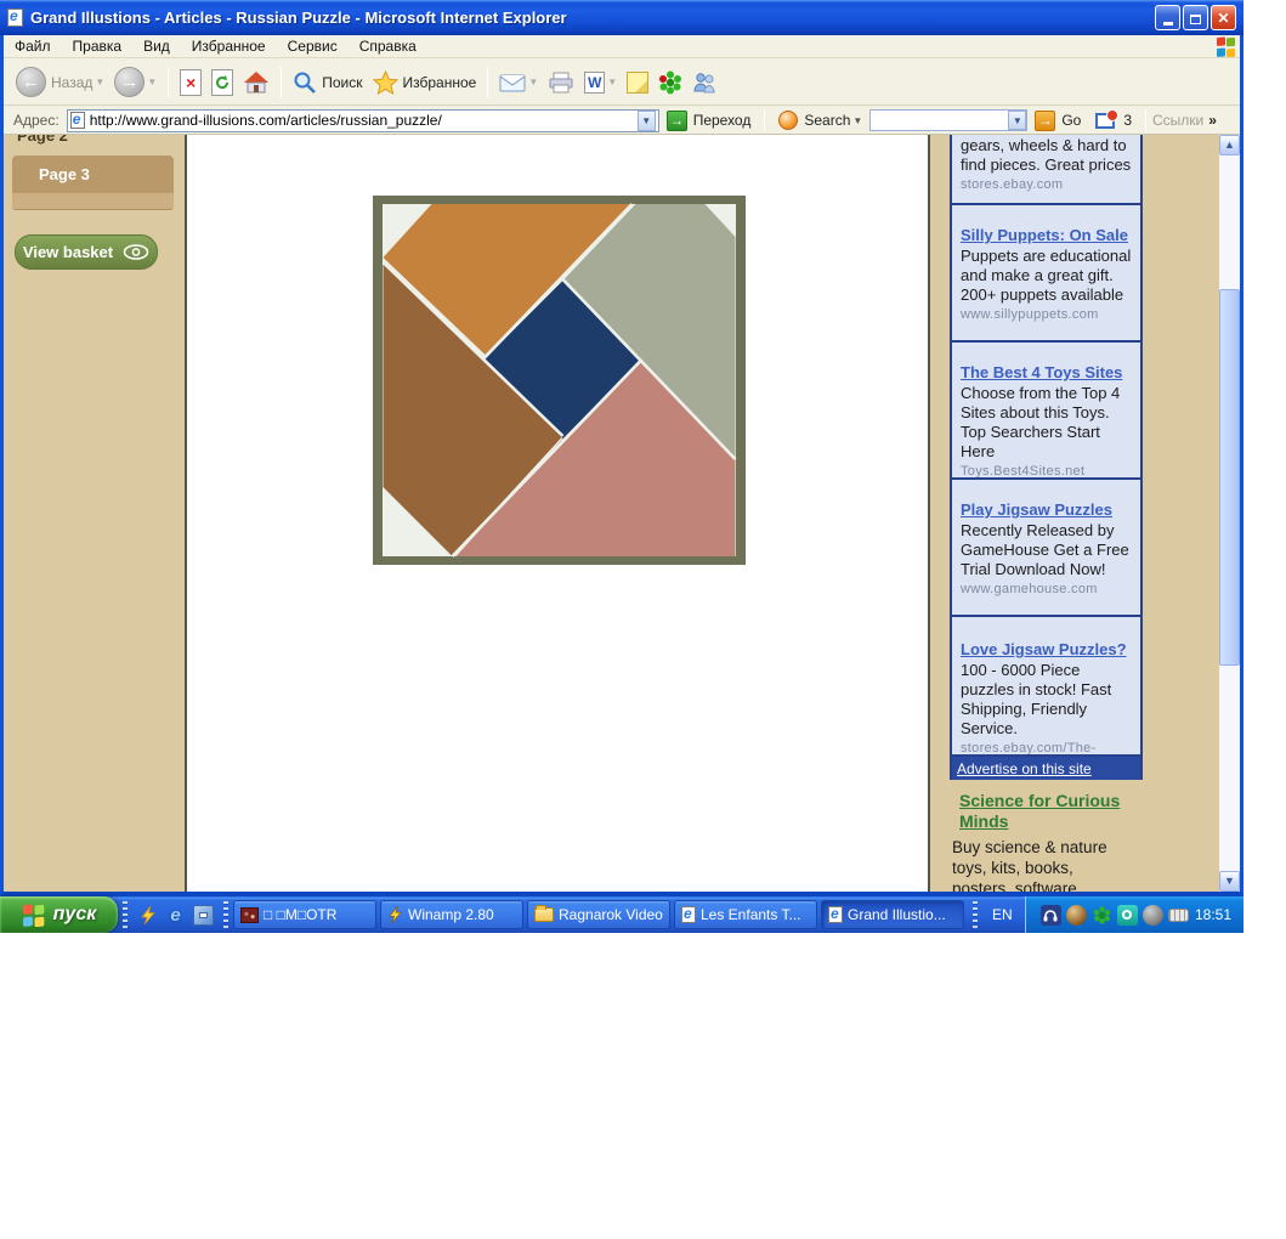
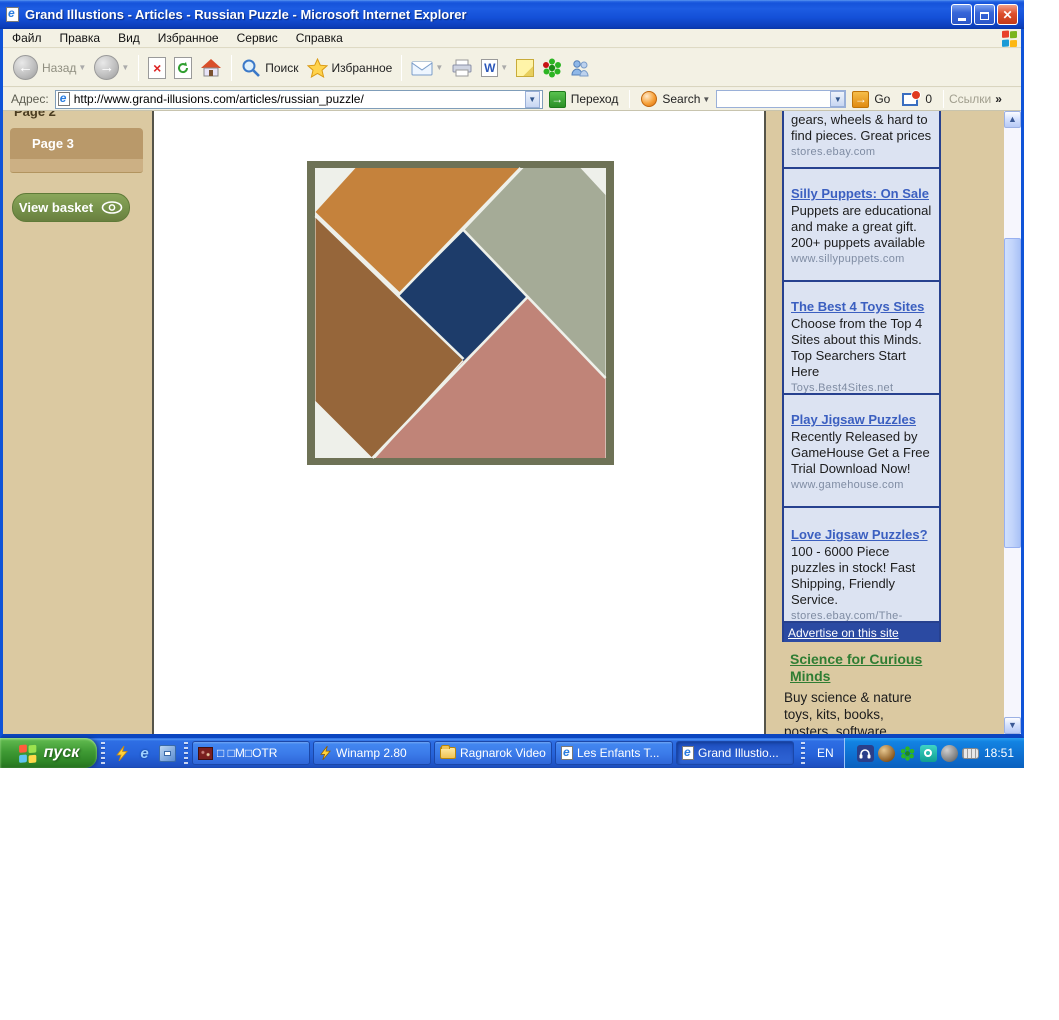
  Grand Illustions - Articles - Russian Puzzle - Microsoft Internet Explorer
  ✕
  Файл
  Правка
  Вид
  Избранное
  Сервис
  Справка
  ←
  Назад
  ▼
  →
  ▼
  ×
  Поиск
  Избранное
  ▼
  W
  ▼
  Адрес:
  http://www.grand-illusions.com/articles/russian_puzzle/
  ▼
  →
  Переход
  Search
  ▼
  ▼
  →
  Go
- 3
+ 0
  Ссылки
  »
  Page 2
  Page 3
  View basket
  gears, wheels & hard to find pieces. Great prices
  stores.ebay.com
  Silly Puppets: On Sale
  Puppets are educational and make a great gift. 200+ puppets available
  www.sillypuppets.com
  The Best 4 Toys Sites
- Choose from the Top 4 Sites about this Toys. Top Searchers Start Here
+ Choose from the Top 4 Sites about this Minds. Top Searchers Start Here
  Toys.Best4Sites.net
  Play Jigsaw Puzzles
  Recently Released by GameHouse Get a Free Trial Download Now!
  www.gamehouse.com
  Love Jigsaw Puzzles?
  100 - 6000 Piece puzzles in stock! Fast Shipping, Friendly Service.
  stores.ebay.com/The-
  Advertise on this site
  Science for Curious Minds
  Buy science & nature toys, kits, books, posters, software,
  ▲
  ▼
  пуск
  e
  □ □М□OTR
  Winamp 2.80
  Ragnarok Video
  Les Enfants T...
  Grand Illustio...
  EN
  18:51
